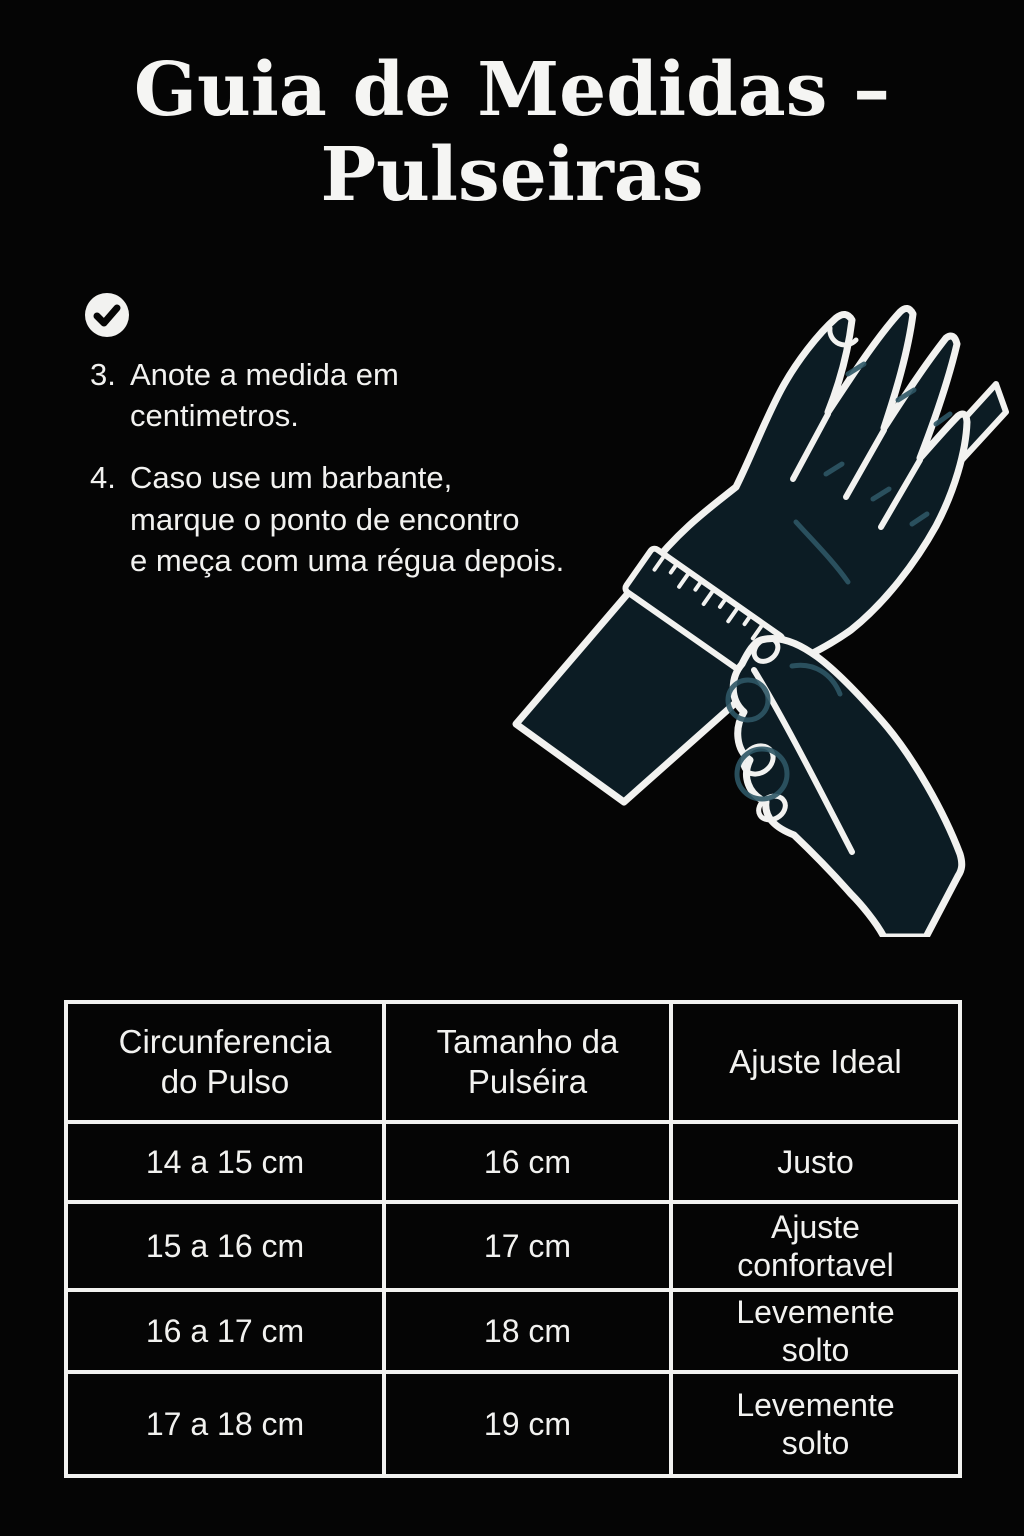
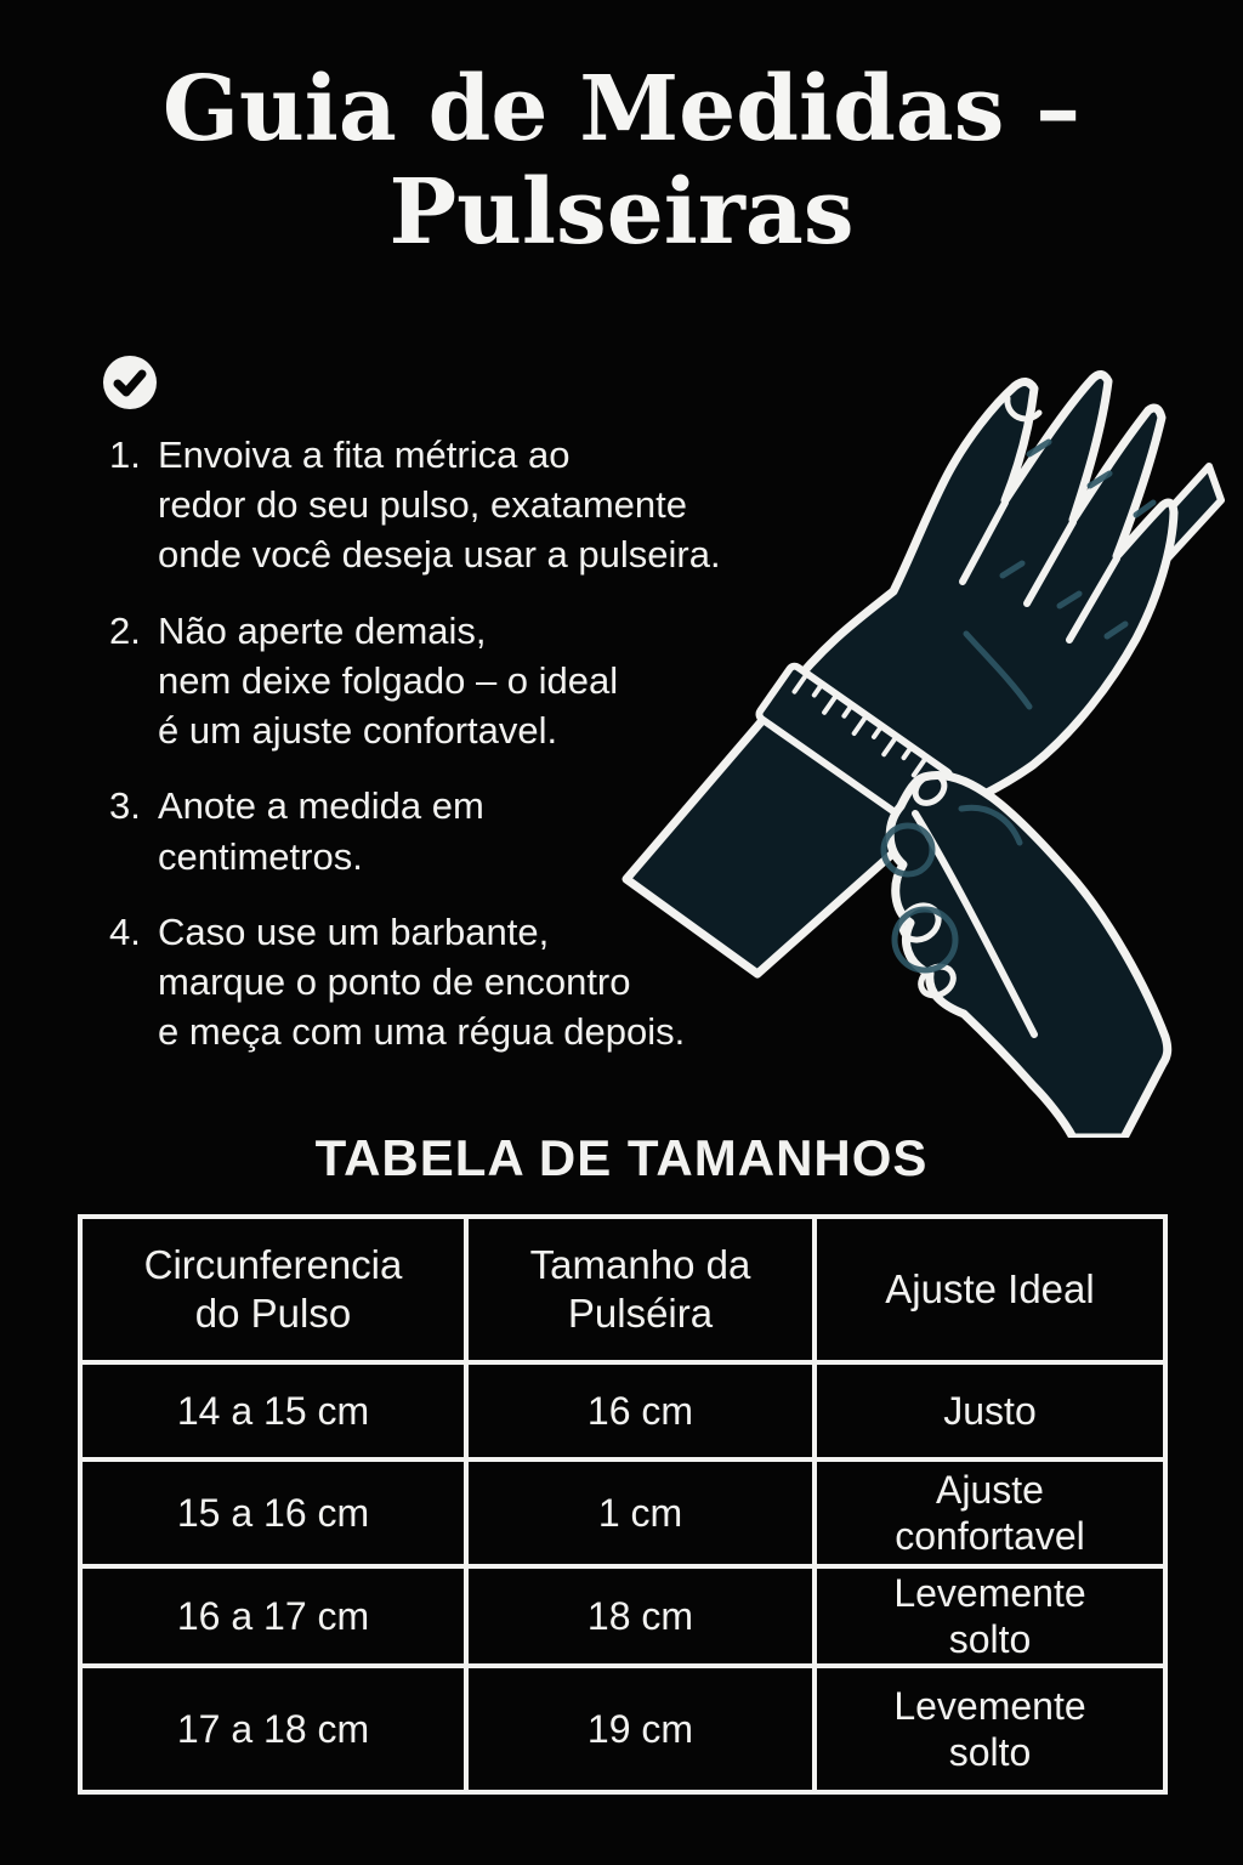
  Guia de Medidas –
  Pulseiras
+ 1.
+ Envoiva a fita métrica ao
+ redor do seu pulso, exatamente
+ onde você deseja usar a pulseira.
+ 2.
+ Não aperte demais,
+ nem deixe folgado – o ideal
+ é um ajuste confortavel.
  3.
  Anote a medida em
  centimetros.
  4.
  Caso use um barbante,
  marque o ponto de encontro
  e meça com uma régua depois.
+ TABELA DE TAMANHOS
  Circunferencia do Pulso	Tamanho da Pulséira	Ajuste Ideal
  14 a 15 cm	16 cm	Justo
- 15 a 16 cm	17 cm	Ajuste confortavel
+ 15 a 16 cm	1 cm	Ajuste confortavel
  16 a 17 cm	18 cm	Levemente solto
  17 a 18 cm	19 cm	Levemente solto
